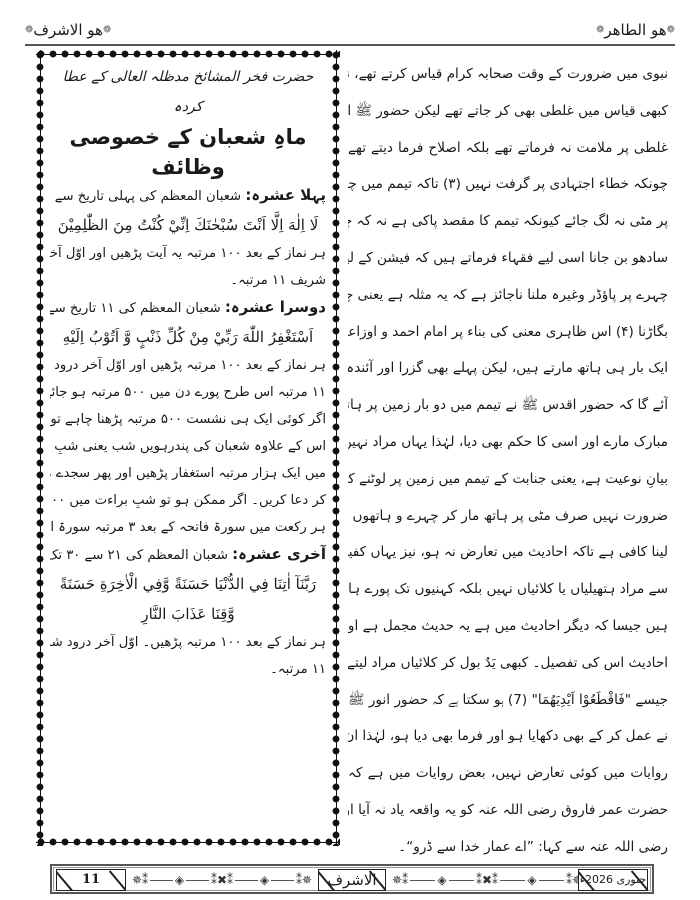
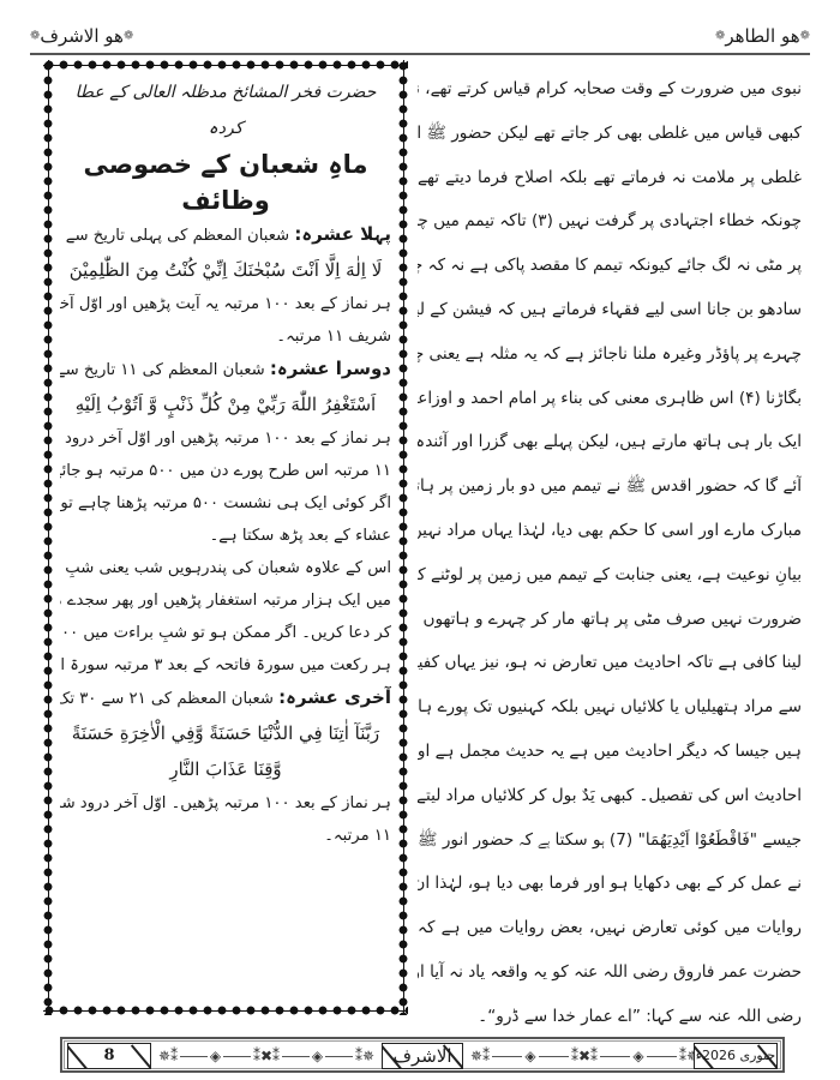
  ❁هو الاشرف❁
  ❁هو الطاهر❁
  حضرت فخر المشائخ مدظلہ العالی کے عطا کردہ
  ماہِ شعبان کے خصوصی وظائف
  پہلا عشرہ: شعبان المعظم کی پہلی تاریخ سے
  لَا اِلٰهَ اِلَّا اَنْتَ سُبْحٰنَكَ اِنِّيْ كُنْتُ مِنَ الظّٰلِمِيْنَ
  ہر نماز کے بعد ۱۰۰ مرتبہ یہ آیت پڑھیں اور اوّل آخ
  شریف ۱۱ مرتبہ۔
  دوسرا عشرہ: شعبان المعظم کی ۱۱ تاریخ سے
  اَسْتَغْفِرُ اللّٰهَ رَبِّيْ مِنْ كُلِّ ذَنْبٍ وَّ اَتُوْبُ اِلَيْهِ
  ہر نماز کے بعد ۱۰۰ مرتبہ پڑھیں اور اوّل آخر درود
  ۱۱ مرتبہ اس طرح پورے دن میں ۵۰۰ مرتبہ ہو جائ
  اگر کوئی ایک ہی نشست ۵۰۰ مرتبہ پڑھنا چاہے تو
+ عشاء کے بعد پڑھ سکتا ہے۔
  اس کے علاوہ شعبان کی پندرہویں شب یعنی شبِ
  میں ایک ہزار مرتبہ استغفار پڑھیں اور پھر سجدے
  کر دعا کریں۔ اگر ممکن ہو تو شبِ براءت میں ۰۰
  ہر رکعت میں سورۃ فاتحہ کے بعد ۳ مرتبہ سورۃ ا
  آخری عشرہ: شعبان المعظم کی ۲۱ سے ۳۰ تک
  رَبَّنَآ اٰتِنَا فِي الدُّنْيَا حَسَنَةً وَّفِي الْاٰخِرَةِ حَسَنَةً
  وَّقِنَا عَذَابَ النَّارِ
  ہر نماز کے بعد ۱۰۰ مرتبہ پڑھیں۔ اوّل آخر درود ش
  ۱۱ مرتبہ۔
  نبوی میں ضرورت کے وقت صحابہ کرام قیاس کرتے تھے، ن
  کبھی قیاس میں غلطی بھی کر جاتے تھے لیکن حضور ﷺ ا
  غلطی پر ملامت نہ فرماتے تھے بلکہ اصلاح فرما دیتے تھے
  چونکہ خطاء اجتہادی پر گرفت نہیں (۳) تاکہ تیمم میں چ
  پر مٹی نہ لگ جائے کیونکہ تیمم کا مقصد پاکی ہے نہ کہ چ
  سادھو بن جانا اسی لیے فقہاء فرماتے ہیں کہ فیشن کے لی
  چہرے پر پاؤڈر وغیرہ ملنا ناجائز ہے کہ یہ مثلہ ہے یعنی چ
  بگاڑنا (۴) اس ظاہری معنی کی بناء پر امام احمد و اوزاع
  ایک بار ہی ہاتھ مارتے ہیں، لیکن پہلے بھی گزرا اور آئندہ
  آئے گا کہ حضور اقدس ﷺ نے تیمم میں دو بار زمین پر ہات
  مبارک مارے اور اسی کا حکم بھی دیا، لہٰذا یہاں مراد نہی
  بیانِ نوعیت ہے، یعنی جنابت کے تیمم میں زمین پر لوٹنے ک
  ضرورت نہیں صرف مٹی پر ہاتھ مار کر چہرے و ہاتھوں
  لینا کافی ہے تاکہ احادیث میں تعارض نہ ہو، نیز یہاں کفی
  سے مراد ہتھیلیاں یا کلائیاں نہیں بلکہ کہنیوں تک پورے ہا
  ہیں جیسا کہ دیگر احادیث میں ہے یہ حدیث مجمل ہے او
  احادیث اس کی تفصیل۔ کبھی یَدٌ بول کر کلائیاں مراد لیتے
  جیسے "فَاقْطَعُوْا اَيْدِيَهُمَا" (7) ہو سکتا ہے کہ حضور انور ﷺ
  نے عمل کر کے بھی دکھایا ہو اور فرما بھی دیا ہو، لہٰذا ان
  روایات میں کوئی تعارض نہیں، بعض روایات میں ہے کہ
  حضرت عمر فاروق رضی اللہ عنہ کو یہ واقعہ یاد نہ آیا ا
  رضی اللہ عنہ سے کہا: ”اے عمار خدا سے ڈرو“۔
- 11
+ 8
  ✵
  ⁑
  ◈
  ⁑
  ✖
  ⁑
  ◈
  ⁑
  ✵
  الاشرف
  ✵
  ⁑
  ◈
  ⁑
  ✖
  ⁑
  ◈
  ⁑
  ✵
  جنوری 2026ء
